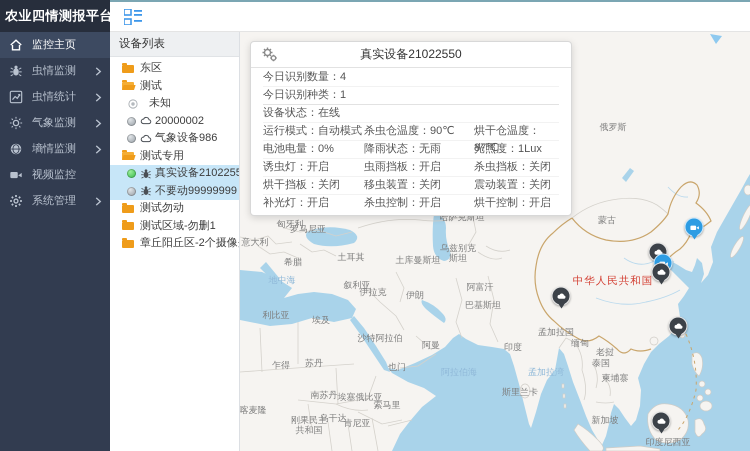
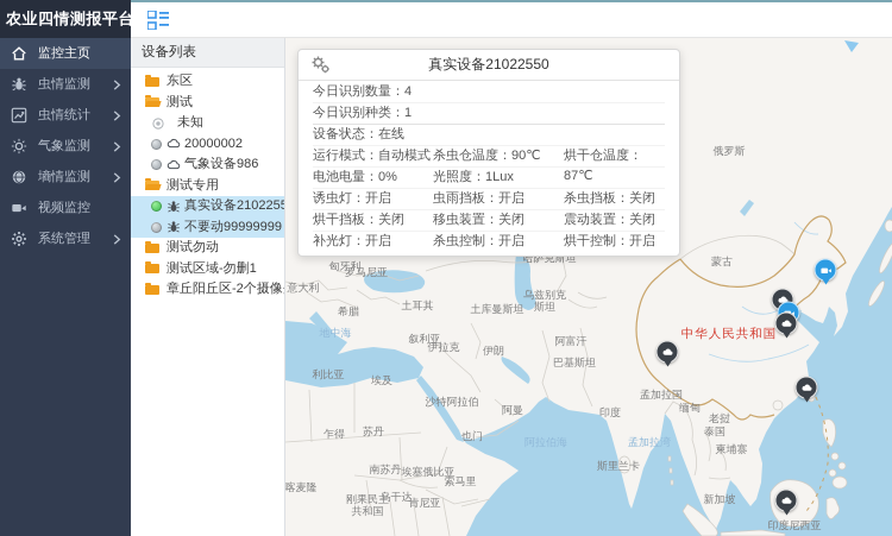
  农业四情测报平台
  监控主页
  虫情监测
  虫情统计
  气象监测
  墒情监测
  视频监控
  系统管理
  设备列表
  东区
  测试
  未知
  20000002
  气象设备986
  测试专用
  真实设备2102255
  不要动99999999
  测试勿动
  测试区域-勿删1
  章丘阳丘区-2个摄像
  俄罗斯
  蒙古
  中华人民共和国
  匈牙利
  罗马尼亚
  意大利
  希腊
  土耳其
  哈萨克斯坦
  乌兹别克
  斯坦
  土库曼斯坦
  叙利亚
  伊拉克
  伊朗
  阿富汗
  巴基斯坦
  地中海
  利比亚
  埃及
  沙特阿拉伯
  阿曼
  也门
  乍得
  苏丹
  南苏丹
  埃塞俄比亚
  索马里
  喀麦隆
  刚果民主
  共和国
  乌干达
  肯尼亚
  印度
  孟加拉国
  缅甸
  老挝
  泰国
  柬埔寨
  孟加拉湾
  斯里兰卡
  新加坡
  印度尼西亚
  真实设备21022550
  今日识别数量：4
  今日识别种类：1
  设备状态：在线
  运行模式：自动模式
  杀虫仓温度：90℃
  烘干仓温度：87℃
  电池电量：0%
- 降雨状态：无雨
  光照度：1Lux
  诱虫灯：开启
  虫雨挡板：开启
  杀虫挡板：关闭
  烘干挡板：关闭
  移虫装置：关闭
  震动装置：关闭
  补光灯：开启
  杀虫控制：开启
  烘干控制：开启
